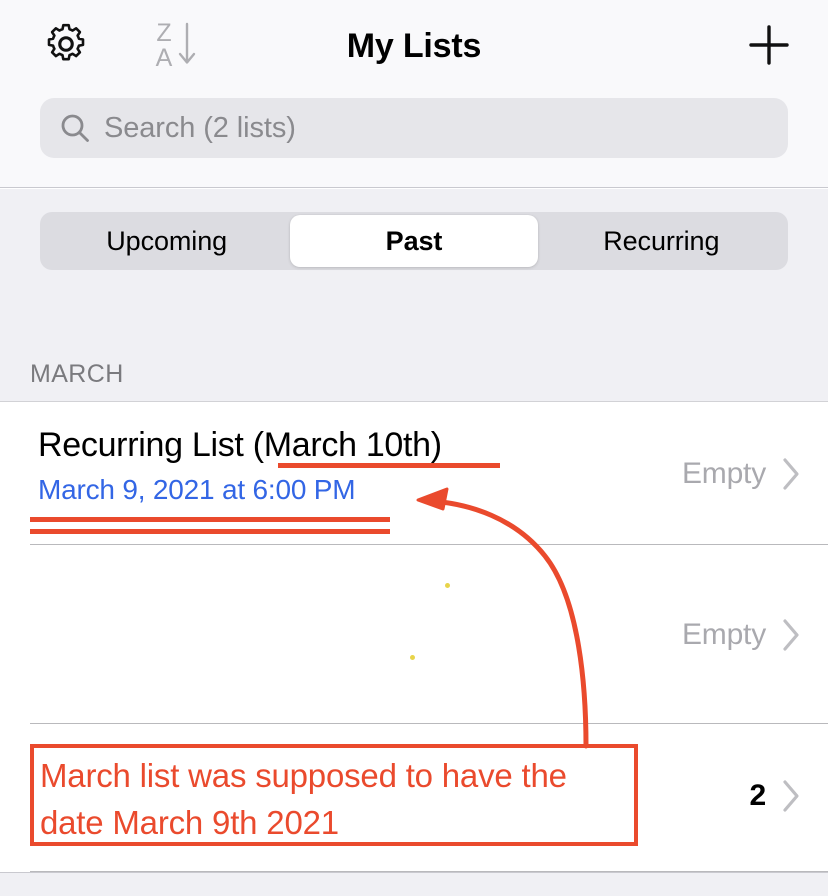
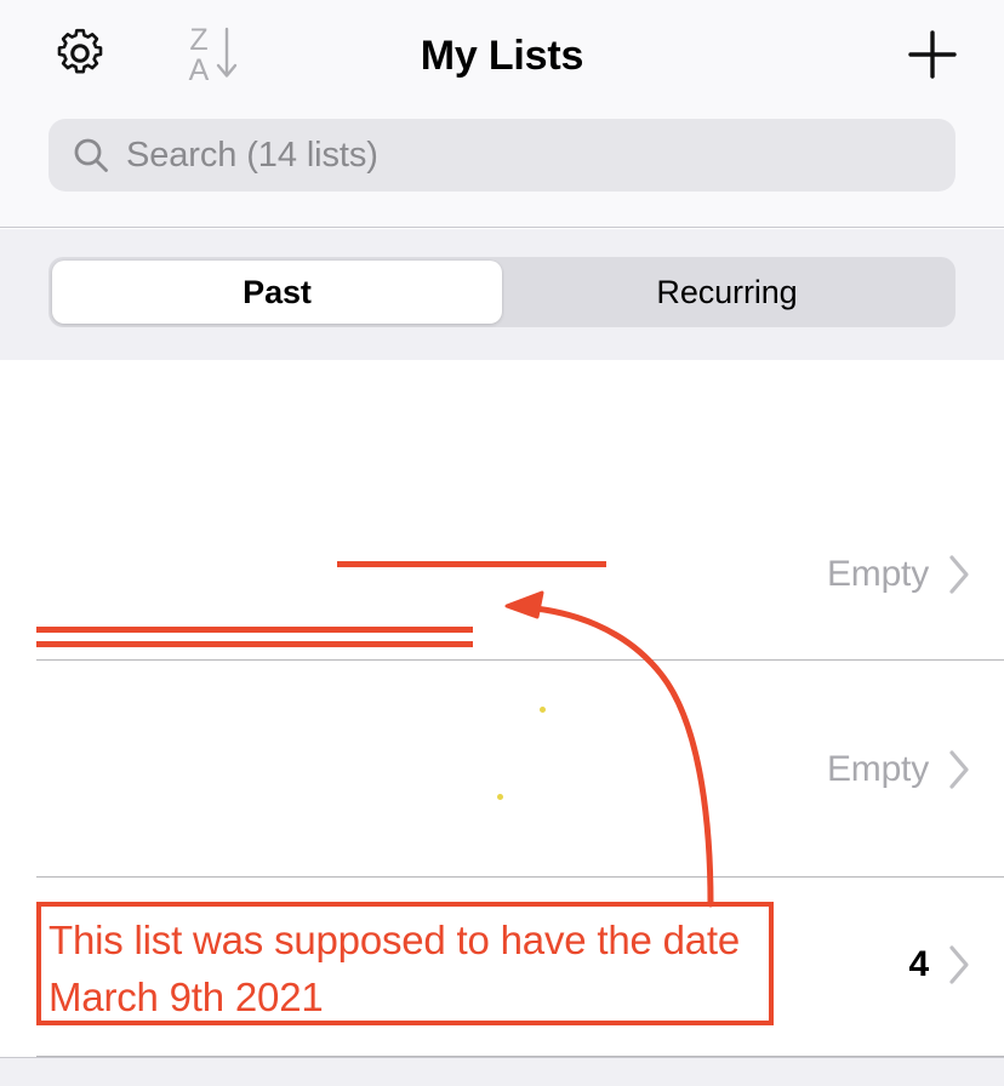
  Z
  A
  My Lists
- Search (2 lists)
+ Search (14 lists)
- Upcoming
  Past
  Recurring
- MARCH
- Recurring List (March 10th)
- March 9, 2021 at 6:00 PM
  Empty
  Empty
- 2
+ 4
- March list was supposed to have the date March 9th 2021
+ This list was supposed to have the date March 9th 2021
